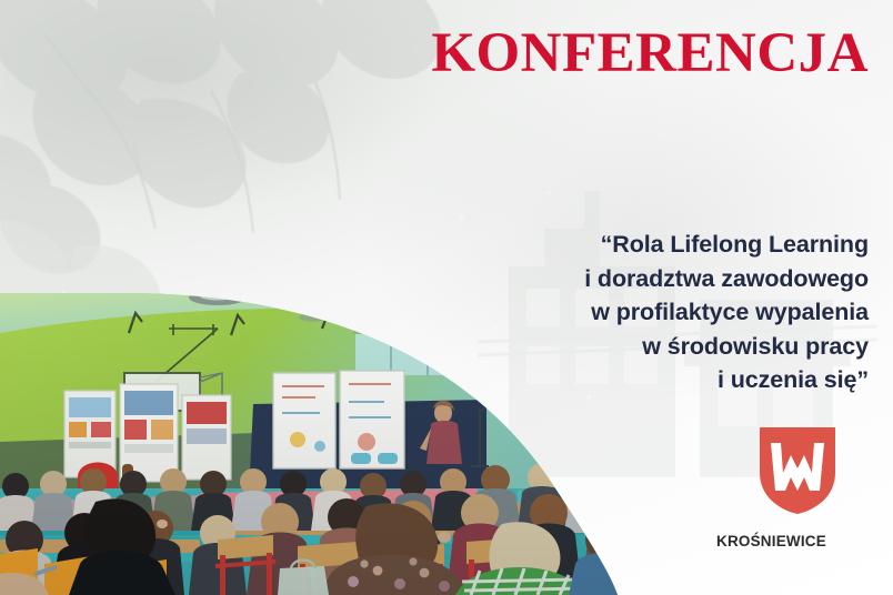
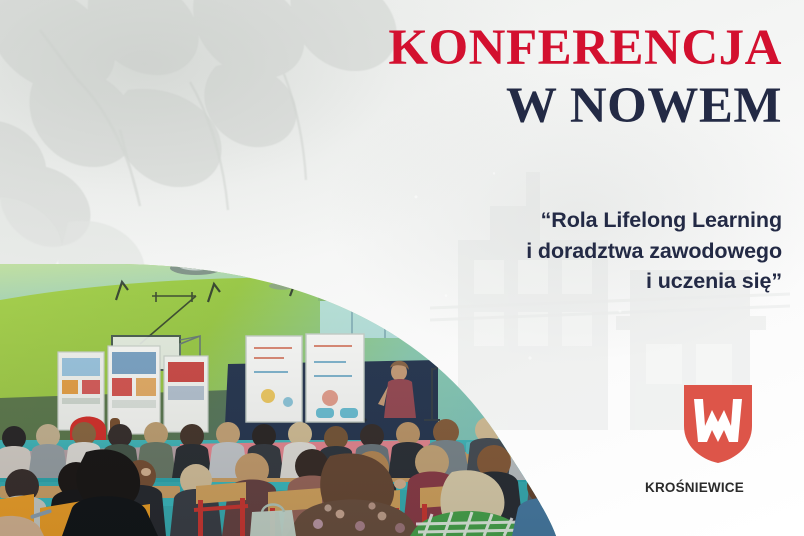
  KONFERENCJA
+ W NOWEM
  “Rola Lifelong Learning
  i doradztwa zawodowego
- w profilaktyce wypalenia
- w środowisku pracy
  i uczenia się”
  KROŚNIEWICE
